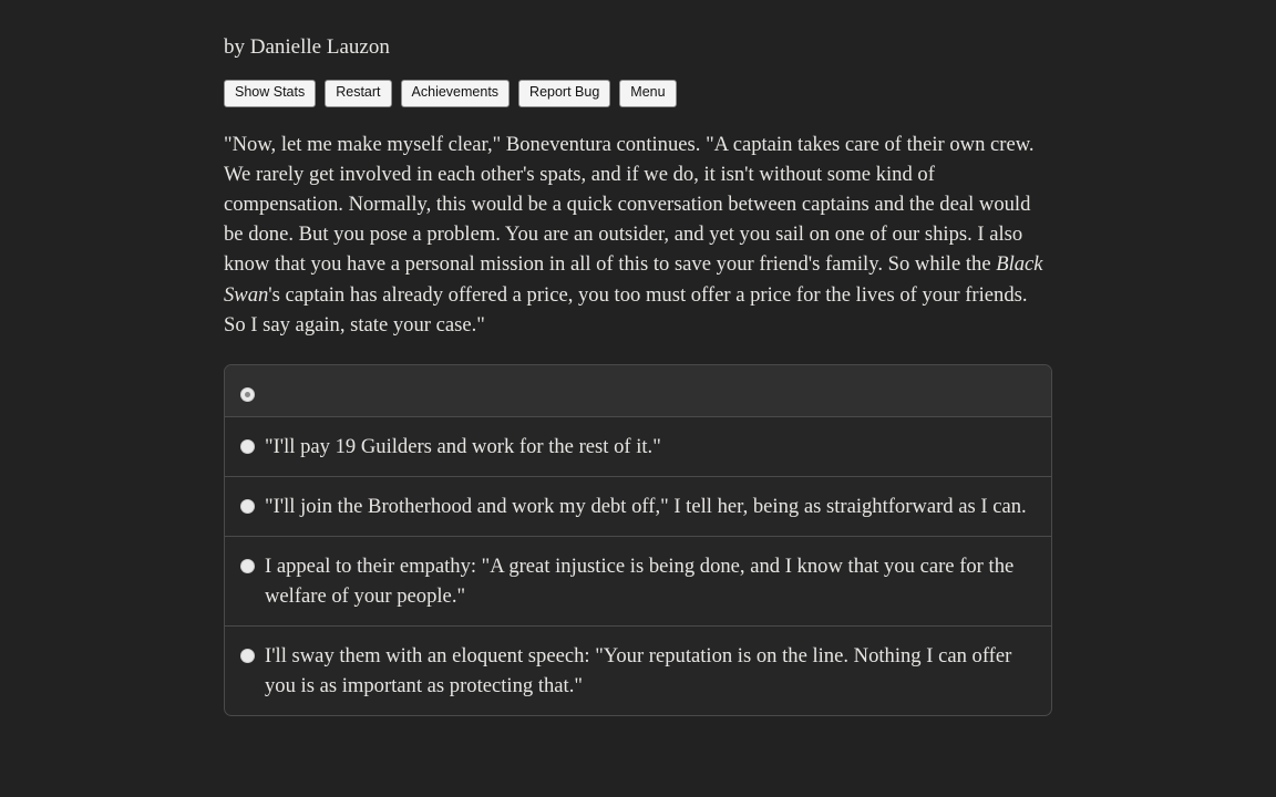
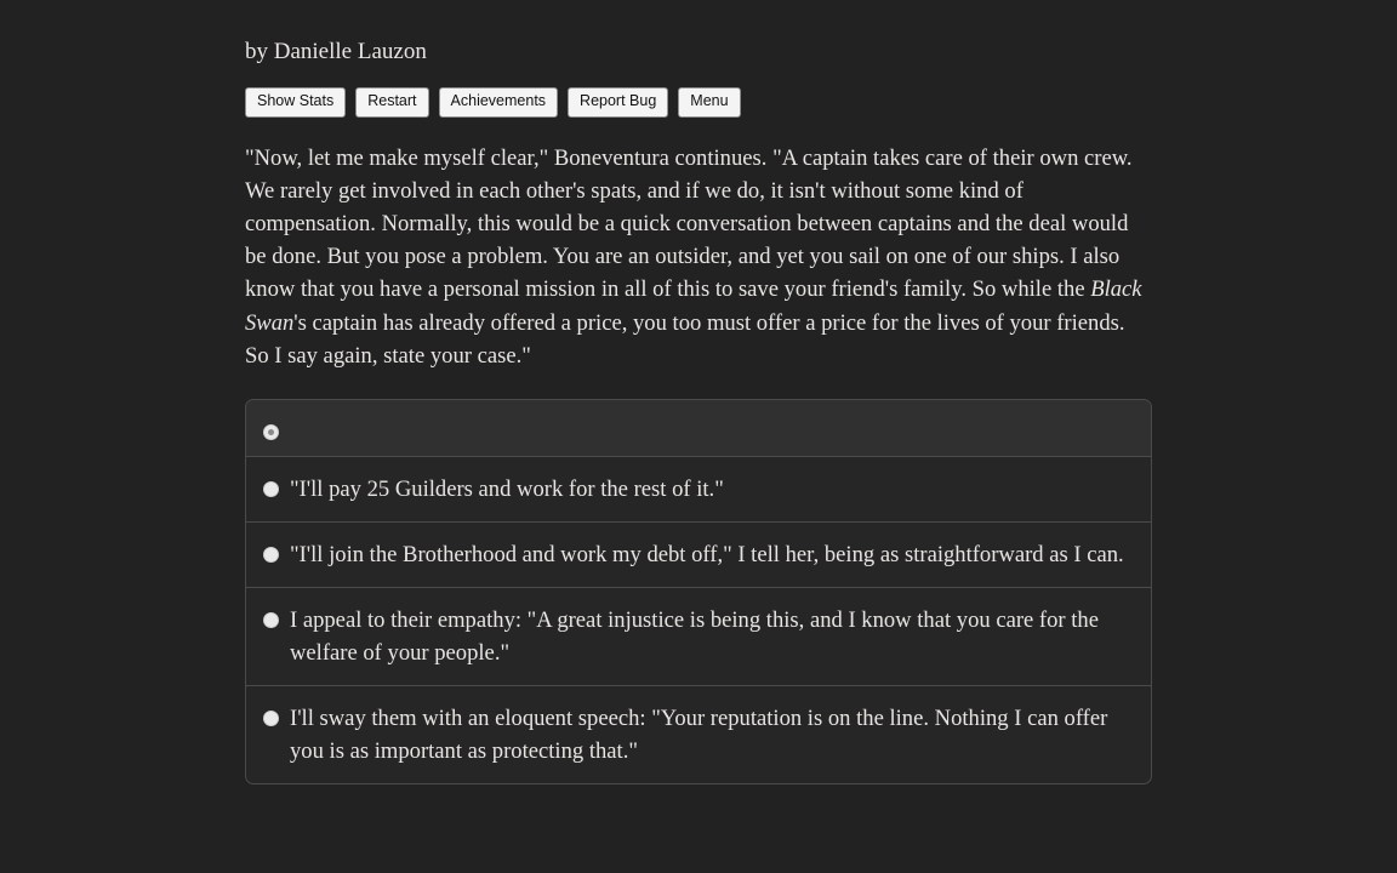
  by Danielle Lauzon
  Show Stats
  Restart
  Achievements
  Report Bug
  Menu
  "Now, let me make myself clear," Boneventura continues. "A captain takes care of their own crew. We rarely get involved in each other's spats, and if we do, it isn't without some kind of compensation. Normally, this would be a quick conversation between captains and the deal would be done. But you pose a problem. You are an outsider, and yet you sail on one of our ships. I also know that you have a personal mission in all of this to save your friend's family. So while the Black Swan's captain has already offered a price, you too must offer a price for the lives of your friends. So I say again, state your case."
- "I'll pay 19 Guilders and work for the rest of it."
+ "I'll pay 25 Guilders and work for the rest of it."
  "I'll join the Brotherhood and work my debt off," I tell her, being as straightforward as I can.
- I appeal to their empathy: "A great injustice is being done, and I know that you care for the welfare of your people."
+ I appeal to their empathy: "A great injustice is being this, and I know that you care for the welfare of your people."
  I'll sway them with an eloquent speech: "Your reputation is on the line. Nothing I can offer you is as important as protecting that."
